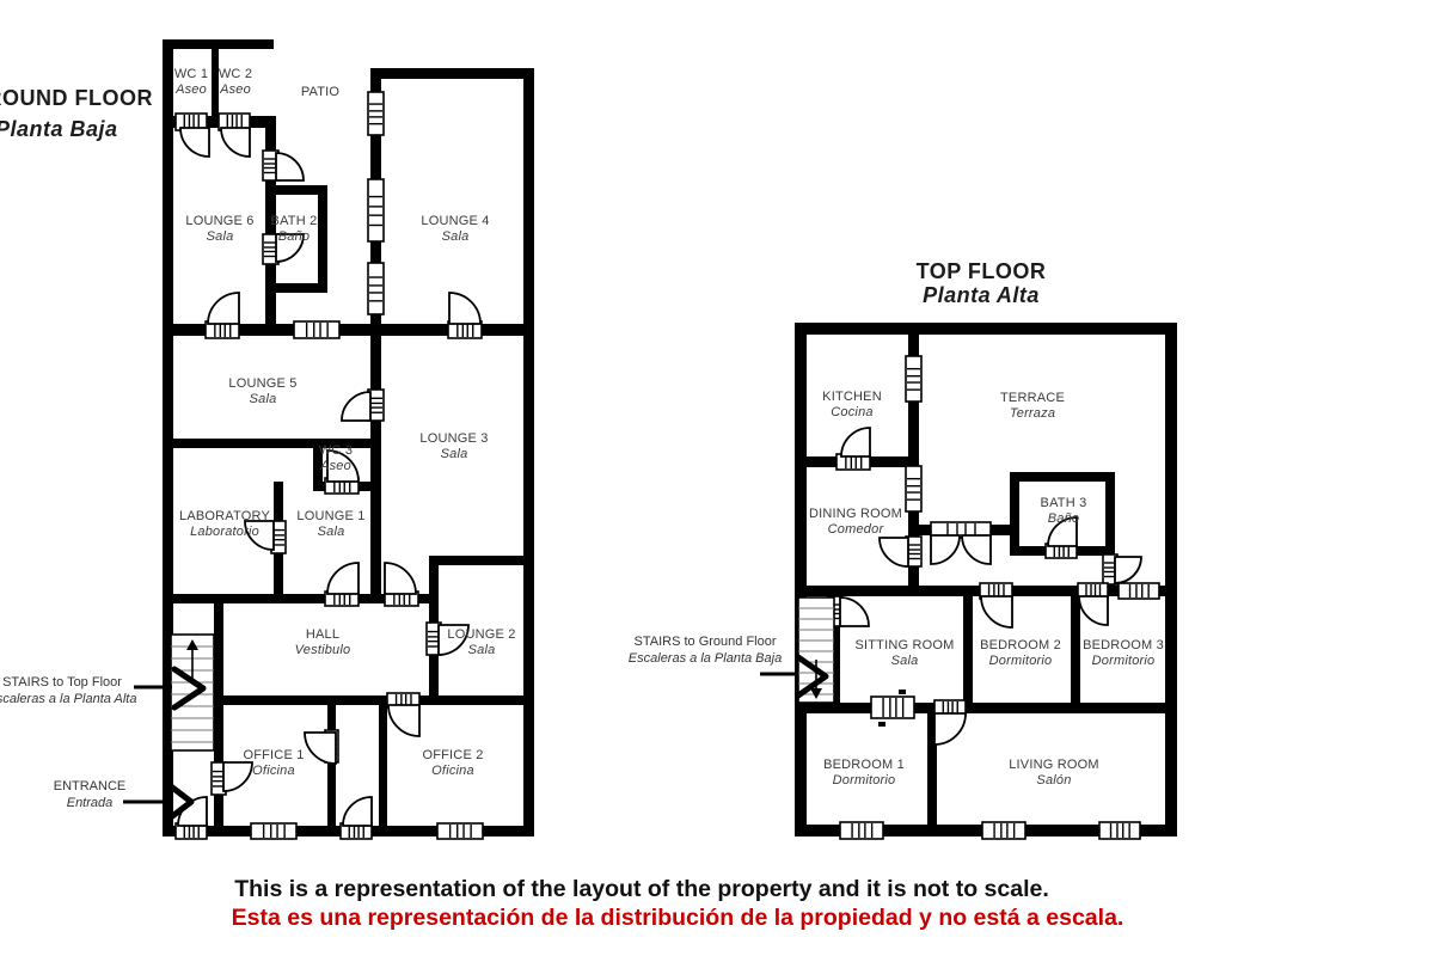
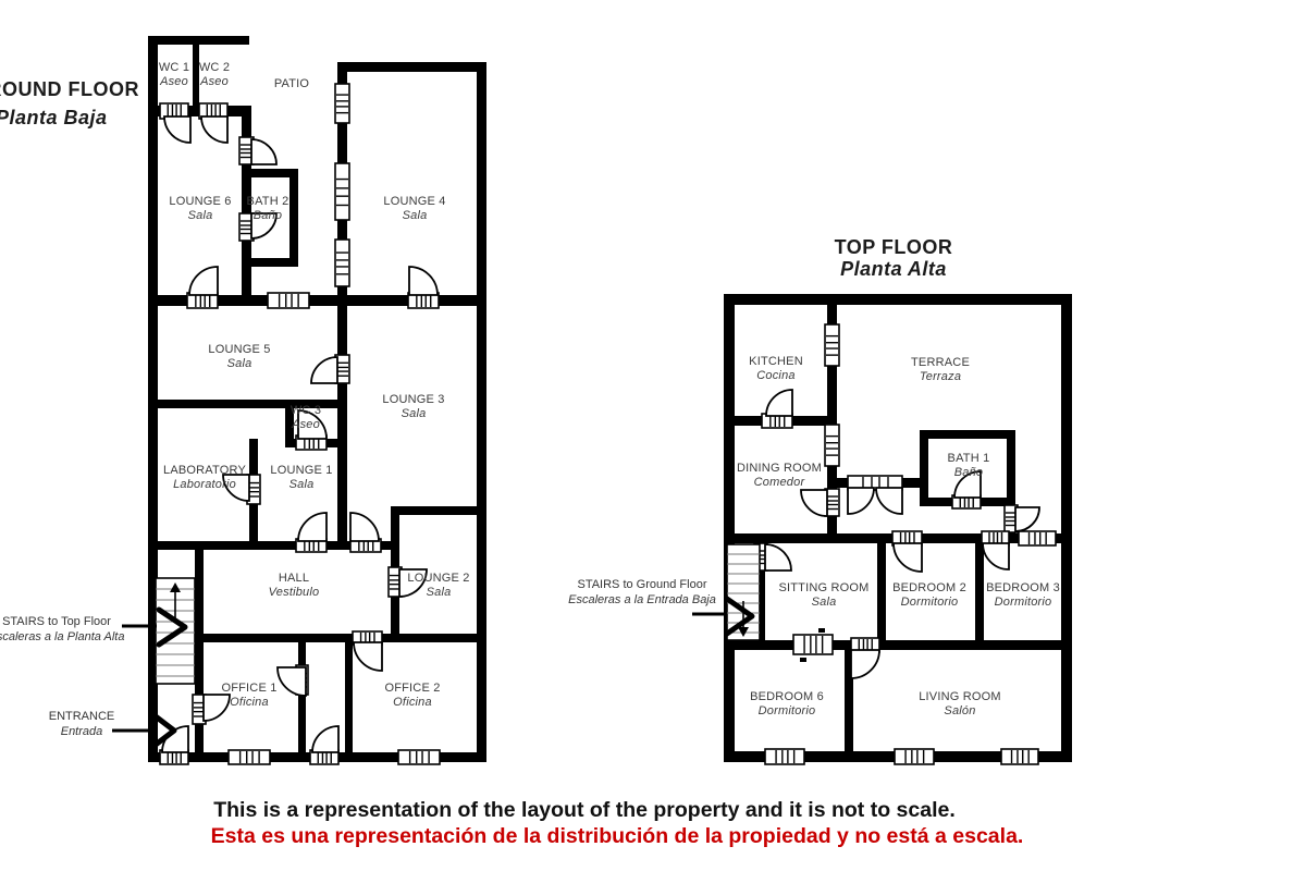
  OUND FLOOR
  Planta Baja
  WC 1
  Aseo
  WC 2
  Aseo
  PATIO
  LOUNGE 6
  Sala
  BATH 2
  Baño
  LOUNGE 4
  Sala
  LOUNGE 5
  Sala
  WC 3
  Aseo
  LOUNGE 3
  Sala
  LABORATORY
  Laboratorio
  LOUNGE 1
  Sala
  HALL
  Vestibulo
  LOUNGE 2
  Sala
  OFFICE 1
  Oficina
  OFFICE 2
  Oficina
  STAIRS to Top Floor
  caleras a la Planta Alta
  ENTRANCE
  Entrada
  TOP FLOOR
  Planta Alta
  KITCHEN
  Cocina
  TERRACE
  Terraza
  DINING ROOM
  Comedor
- BATH 3
+ BATH 1
  Baño
  SITTING ROOM
  Sala
  BEDROOM 2
  Dormitorio
  BEDROOM 3
  Dormitorio
- BEDROOM 1
+ BEDROOM 6
  Dormitorio
  LIVING ROOM
  Salón
  STAIRS to Ground Floor
- Escaleras a la Planta Baja
+ Escaleras a la Entrada Baja
  This is a representation of the layout of the property and it is not to scale.
  Esta es una representación de la distribución de la propiedad y no está a escala.
